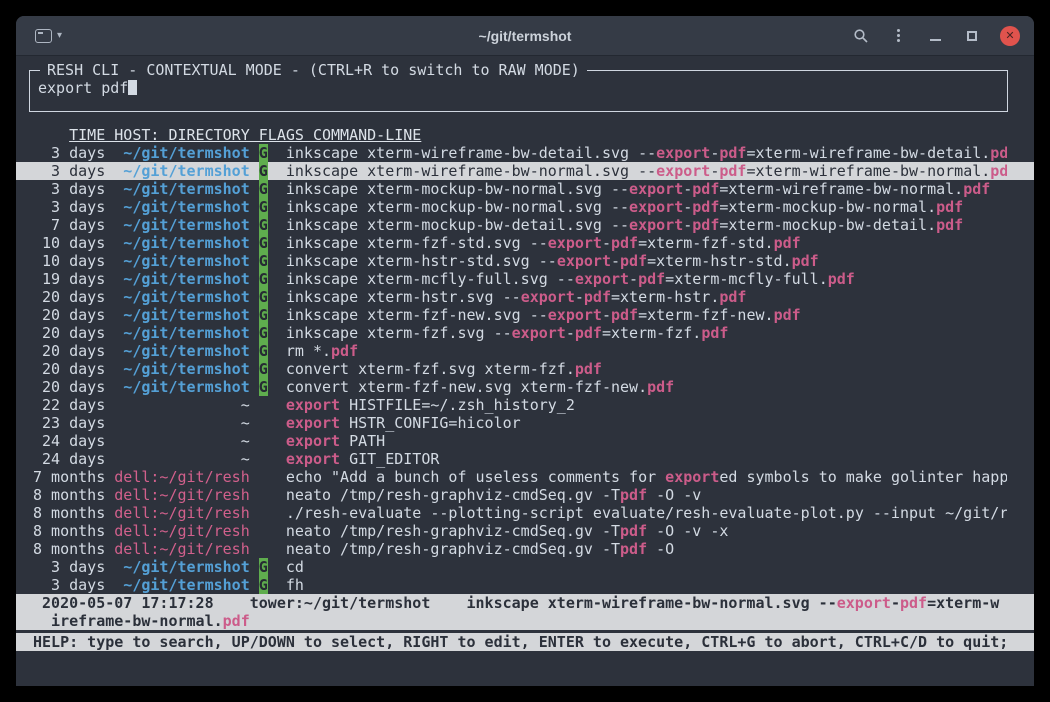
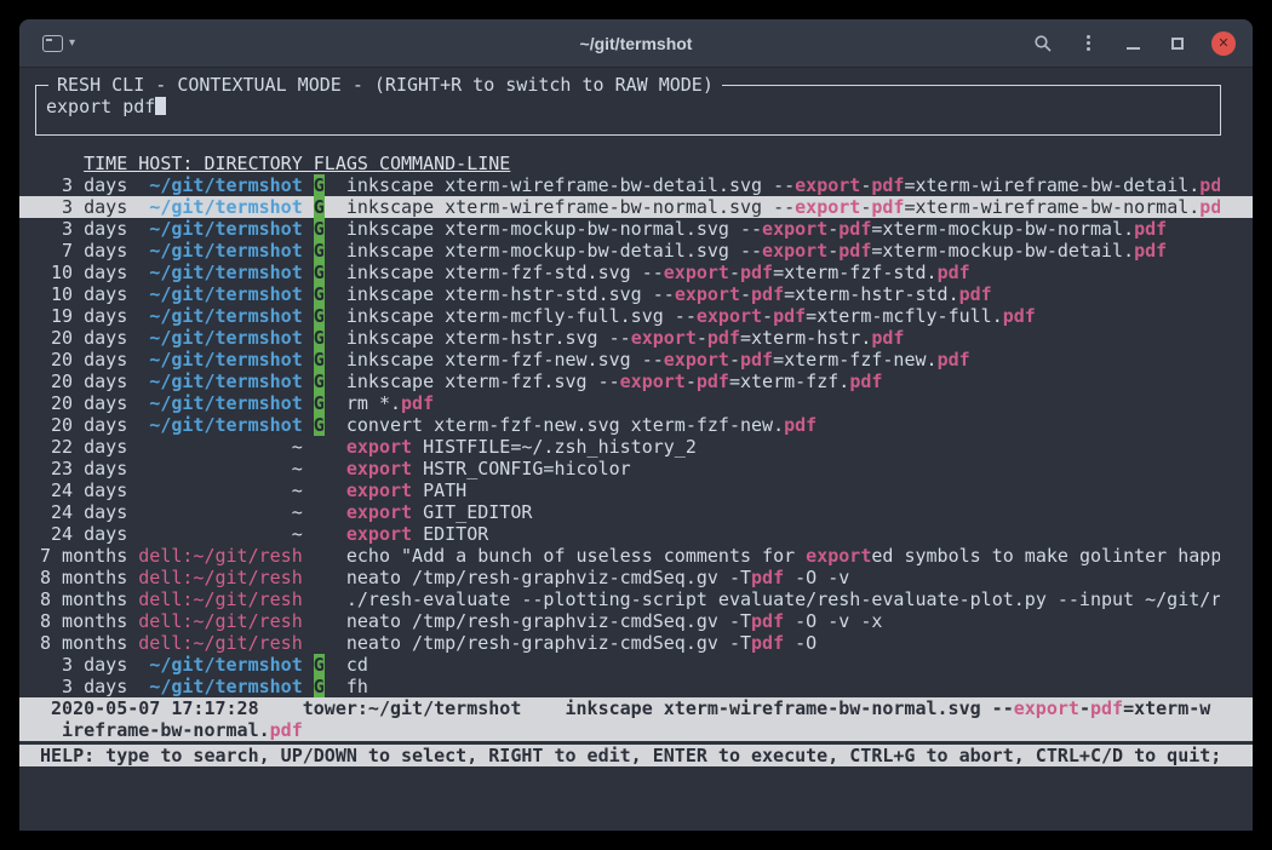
  ▾
  ~/git/termshot
  ✕
- RESH CLI - CONTEXTUAL MODE - (CTRL+R to switch to RAW MODE)
+ RESH CLI - CONTEXTUAL MODE - (RIGHT+R to switch to RAW MODE)
  export pdf
  TIME HOST: DIRECTORY FLAGS COMMAND-LINE
  3 days ~/git/termshot G inkscape xterm-wireframe-bw-detail.svg --export-pdf=xterm-wireframe-bw-detail.pd
  3 days ~/git/termshot G inkscape xterm-wireframe-bw-normal.svg --export-pdf=xterm-wireframe-bw-normal.pd
- 3 days ~/git/termshot G inkscape xterm-mockup-bw-normal.svg --export-pdf=xterm-wireframe-bw-normal.pdf
  3 days ~/git/termshot G inkscape xterm-mockup-bw-normal.svg --export-pdf=xterm-mockup-bw-normal.pdf
  7 days ~/git/termshot G inkscape xterm-mockup-bw-detail.svg --export-pdf=xterm-mockup-bw-detail.pdf
  10 days ~/git/termshot G inkscape xterm-fzf-std.svg --export-pdf=xterm-fzf-std.pdf
  10 days ~/git/termshot G inkscape xterm-hstr-std.svg --export-pdf=xterm-hstr-std.pdf
  19 days ~/git/termshot G inkscape xterm-mcfly-full.svg --export-pdf=xterm-mcfly-full.pdf
  20 days ~/git/termshot G inkscape xterm-hstr.svg --export-pdf=xterm-hstr.pdf
  20 days ~/git/termshot G inkscape xterm-fzf-new.svg --export-pdf=xterm-fzf-new.pdf
  20 days ~/git/termshot G inkscape xterm-fzf.svg --export-pdf=xterm-fzf.pdf
  20 days ~/git/termshot G rm *.pdf
- 20 days ~/git/termshot G convert xterm-fzf.svg xterm-fzf.pdf
  20 days ~/git/termshot G convert xterm-fzf-new.svg xterm-fzf-new.pdf
  22 days ~ export HISTFILE=~/.zsh_history_2
  23 days ~ export HSTR_CONFIG=hicolor
  24 days ~ export PATH
  24 days ~ export GIT_EDITOR
+ 24 days ~ export EDITOR
  7 months dell:~/git/resh echo "Add a bunch of useless comments for exported symbols to make golinter happ
  8 months dell:~/git/resh neato /tmp/resh-graphviz-cmdSeq.gv -Tpdf -O -v
  8 months dell:~/git/resh ./resh-evaluate --plotting-script evaluate/resh-evaluate-plot.py --input ~/git/r
  8 months dell:~/git/resh neato /tmp/resh-graphviz-cmdSeq.gv -Tpdf -O -v -x
  8 months dell:~/git/resh neato /tmp/resh-graphviz-cmdSeq.gv -Tpdf -O
  3 days ~/git/termshot G cd
  3 days ~/git/termshot G fh
  2020-05-07 17:17:28 tower:~/git/termshot inkscape xterm-wireframe-bw-normal.svg --export-pdf=xterm-w
  ireframe-bw-normal.pdf
  HELP: type to search, UP/DOWN to select, RIGHT to edit, ENTER to execute, CTRL+G to abort, CTRL+C/D to quit;
